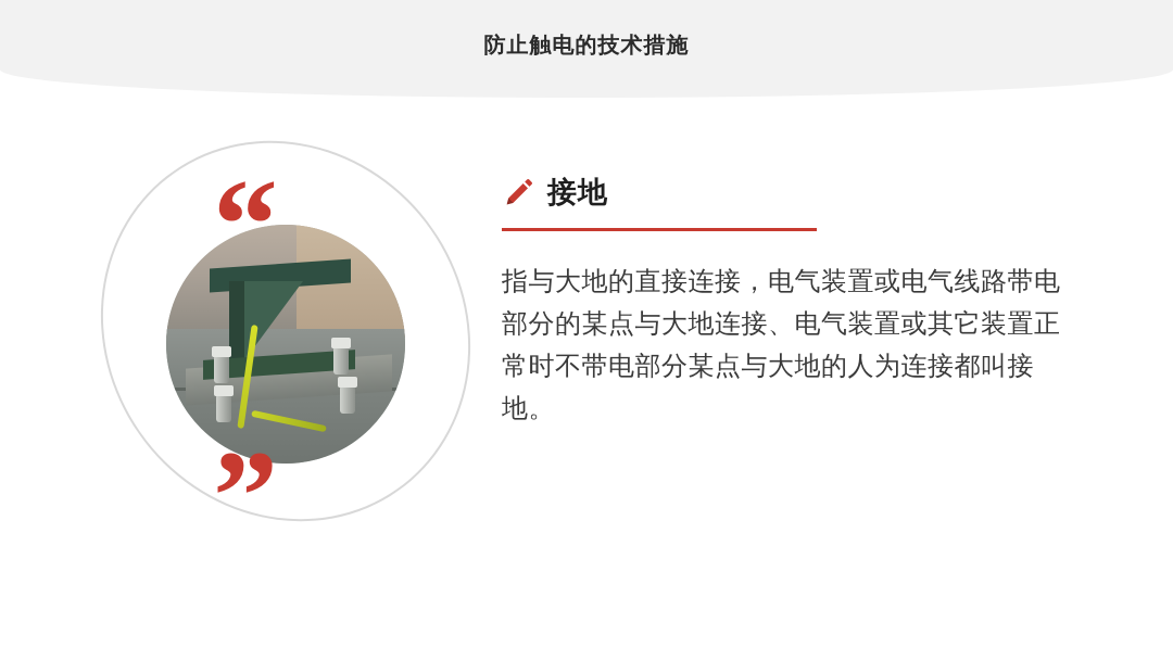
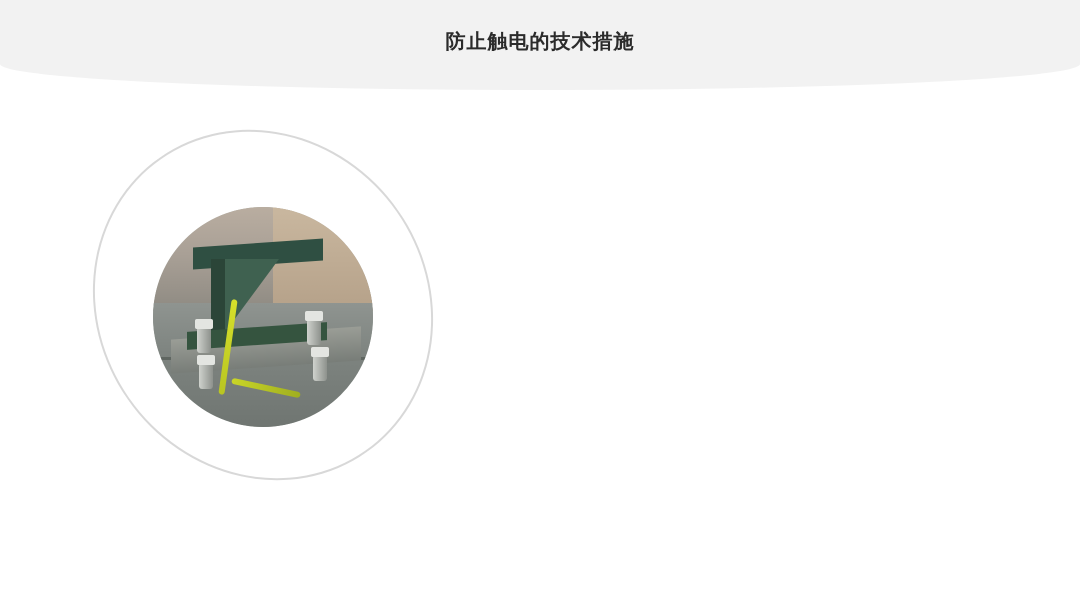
  防止触电的技术措施
- “
- ”
- 接地
- 指与大地的直接连接，电气装置或电气线路带电部分的某点与大地连接、电气装置或其它装置正常时不带电部分某点与大地的人为连接都叫接地。
